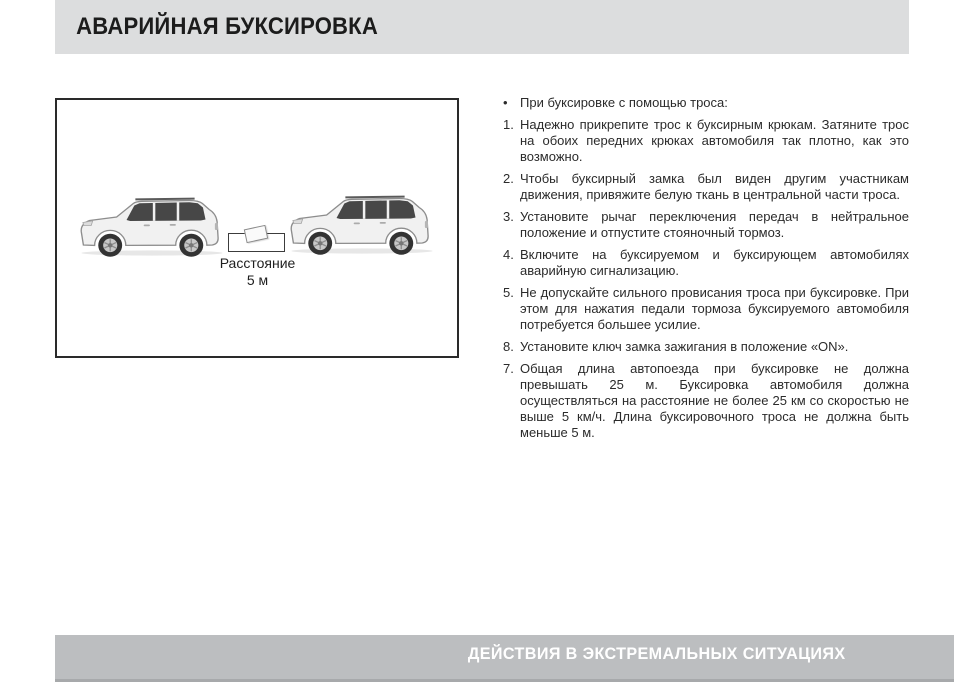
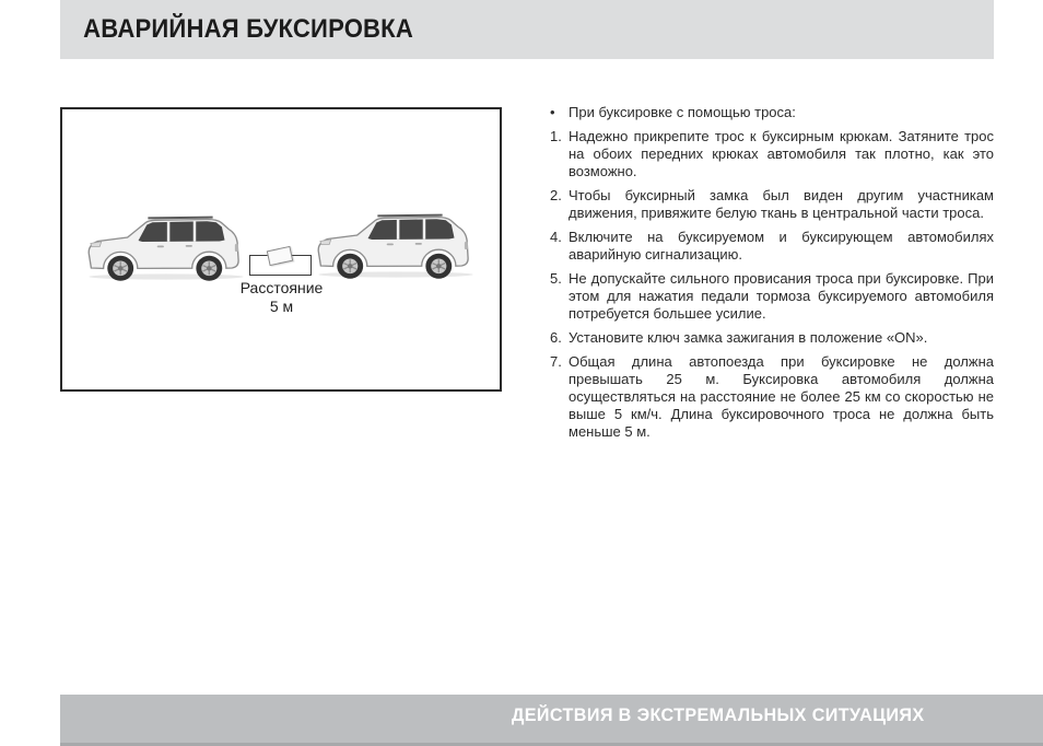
  АВАРИЙНАЯ БУКСИРОВКА
  Расстояние
  5 м
  •
  При буксировке с помощью троса:
  1.
  Надежно прикрепите трос к буксирным крюкам. Затяните трос на обоих передних крюках автомобиля так плотно, как это возможно.
  2.
  Чтобы буксирный замка был виден другим участникам движения, привяжите белую ткань в центральной части троса.
- 3.
- Установите рычаг переключения передач в нейтральное положение и отпустите стояночный тормоз.
  4.
  Включите на буксируемом и буксирующем автомобилях аварийную сигнализацию.
  5.
  Не допускайте сильного провисания троса при буксировке. При этом для нажатия педали тормоза буксируемого автомобиля потребуется большее усилие.
- 8.
+ 6.
  Установите ключ замка зажигания в положение «ON».
  7.
  Общая длина автопоезда при буксировке не должна превышать 25 м. Буксировка автомобиля должна осуществляться на расстояние не более 25 км со скоростью не выше 5 км/ч. Длина буксировочного троса не должна быть меньше 5 м.
  ДЕЙСТВИЯ В ЭКСТРЕМАЛЬНЫХ СИТУАЦИЯХ
